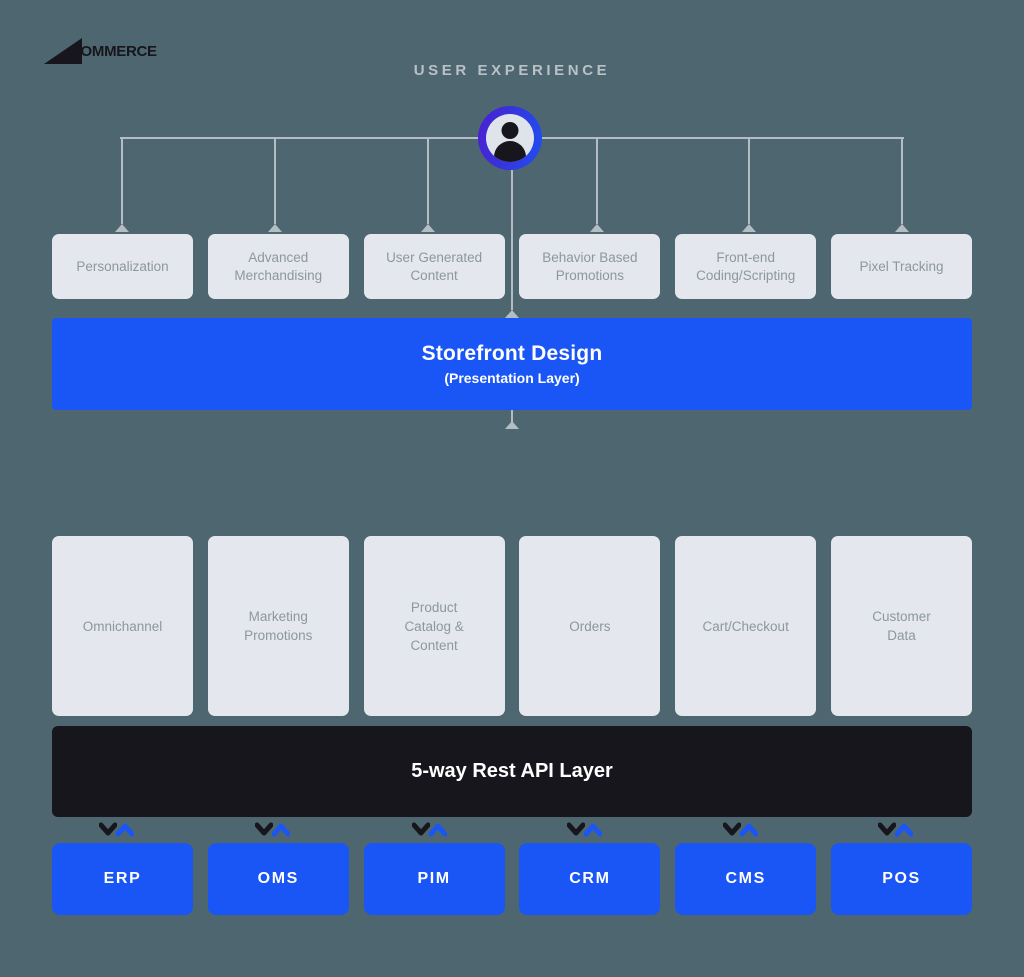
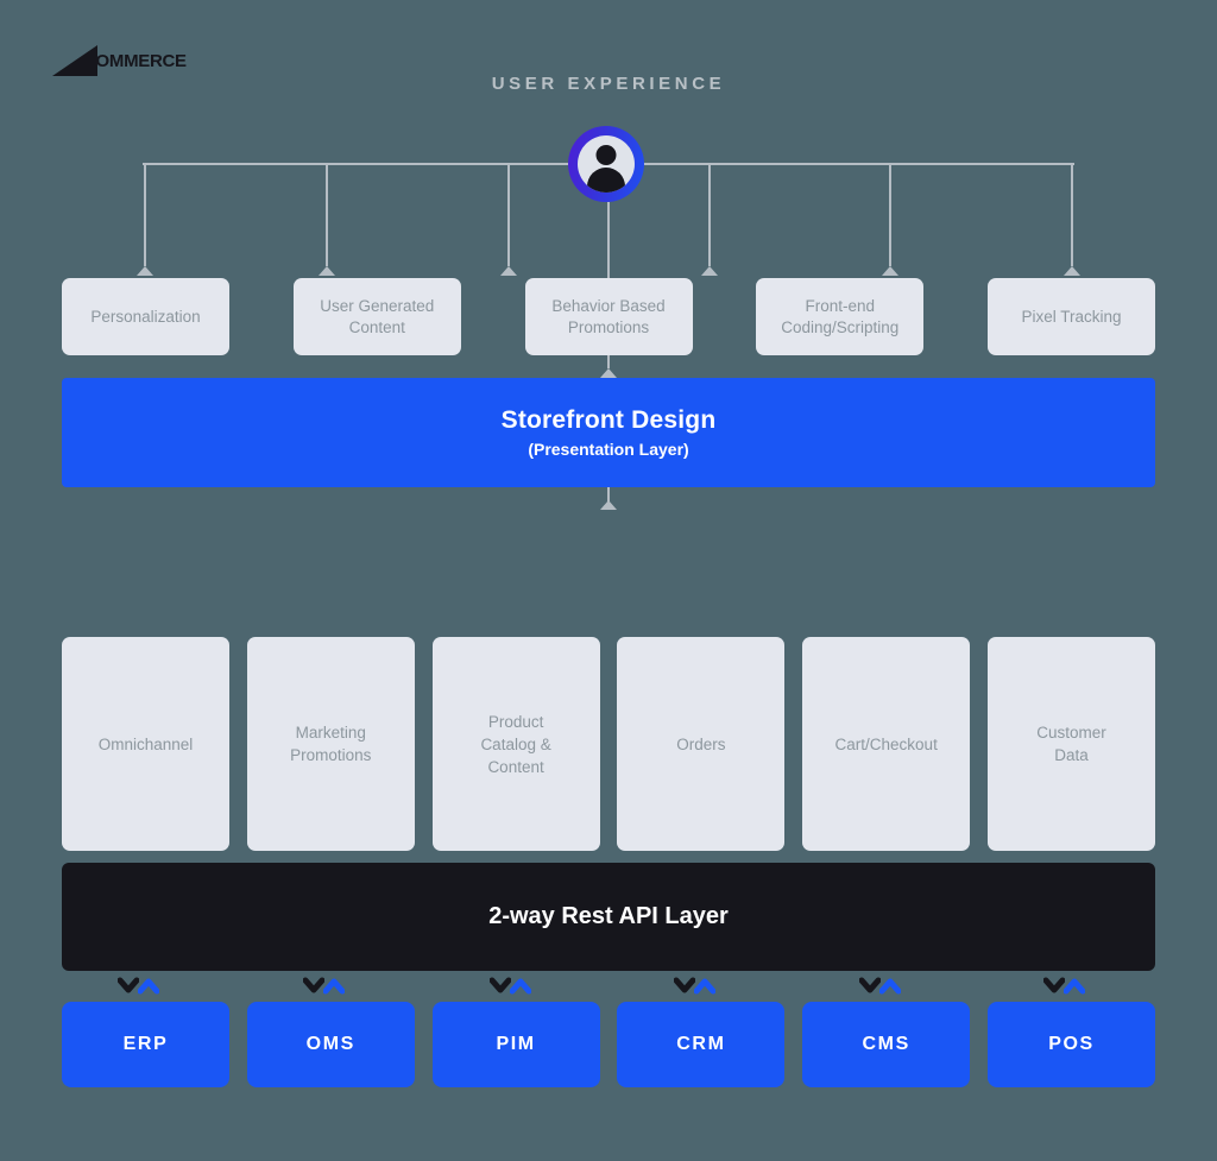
  COMMERCE
  USER EXPERIENCE
  Personalization
- Advanced
- Merchandising
  User Generated
  Content
  Behavior Based
  Promotions
  Front-end
  Coding/Scripting
  Pixel Tracking
  Storefront Design
  (Presentation Layer)
  Omnichannel
  Marketing
  Promotions
  Product
  Catalog &
  Content
  Orders
  Cart/Checkout
  Customer
  Data
- 5-way Rest API Layer
+ 2-way Rest API Layer
  ERP
  OMS
  PIM
  CRM
  CMS
  POS
